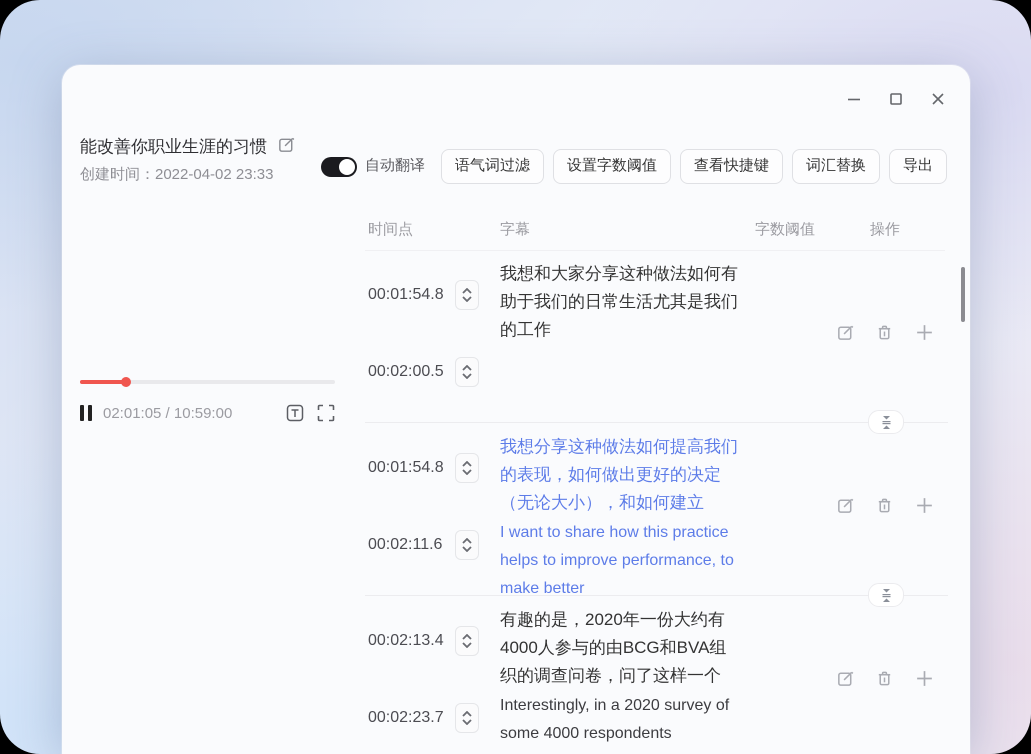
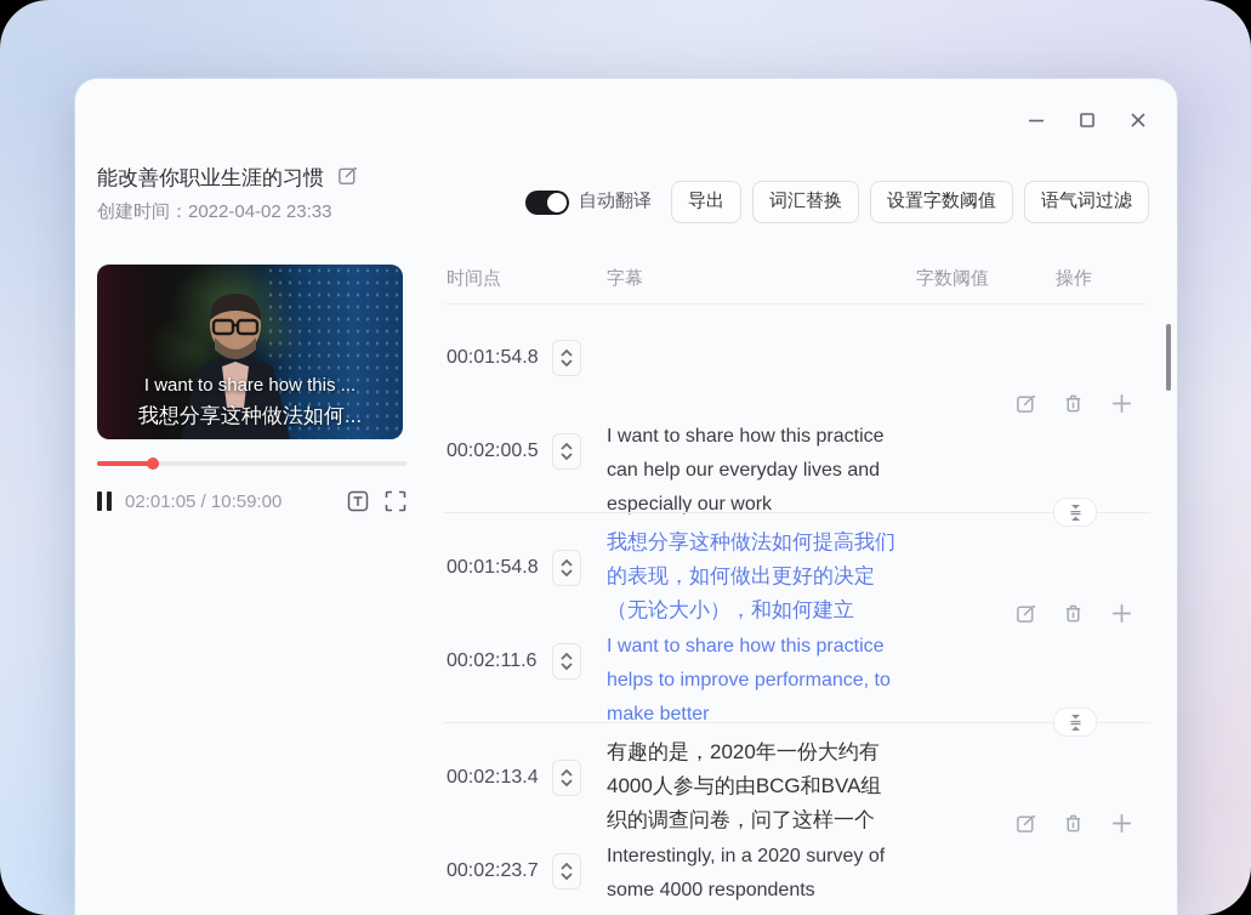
  能改善你职业生涯的习惯
  创建时间：2022-04-02 23:33
  自动翻译
- 语气词过滤
+ 导出
- 设置字数阈值
+ 词汇替换
- 查看快捷键
- 词汇替换
+ 设置字数阈值
- 导出
+ 语气词过滤
+ I want to share how this ...
+ 我想分享这种做法如何...
  02:01:05 / 10:59:00
  时间点
  字幕
  字数阈值
  操作
  00:01:54.8
- 我想和大家分享这种做法如何有助于我们的日常生活尤其是我们的工作
  00:02:00.5
+ I want to share how this practice can help our everyday lives and especially our work
  00:01:54.8
  我想分享这种做法如何提高我们的表现，如何做出更好的决定（无论大小），和如何建立
  00:02:11.6
  I want to share how this practice helps to improve performance, to make better
  00:02:13.4
  有趣的是，2020年一份大约有4000人参与的由BCG和BVA组织的调查问卷，问了这样一个
  00:02:23.7
  Interestingly, in a 2020 survey of some 4000 respondents
